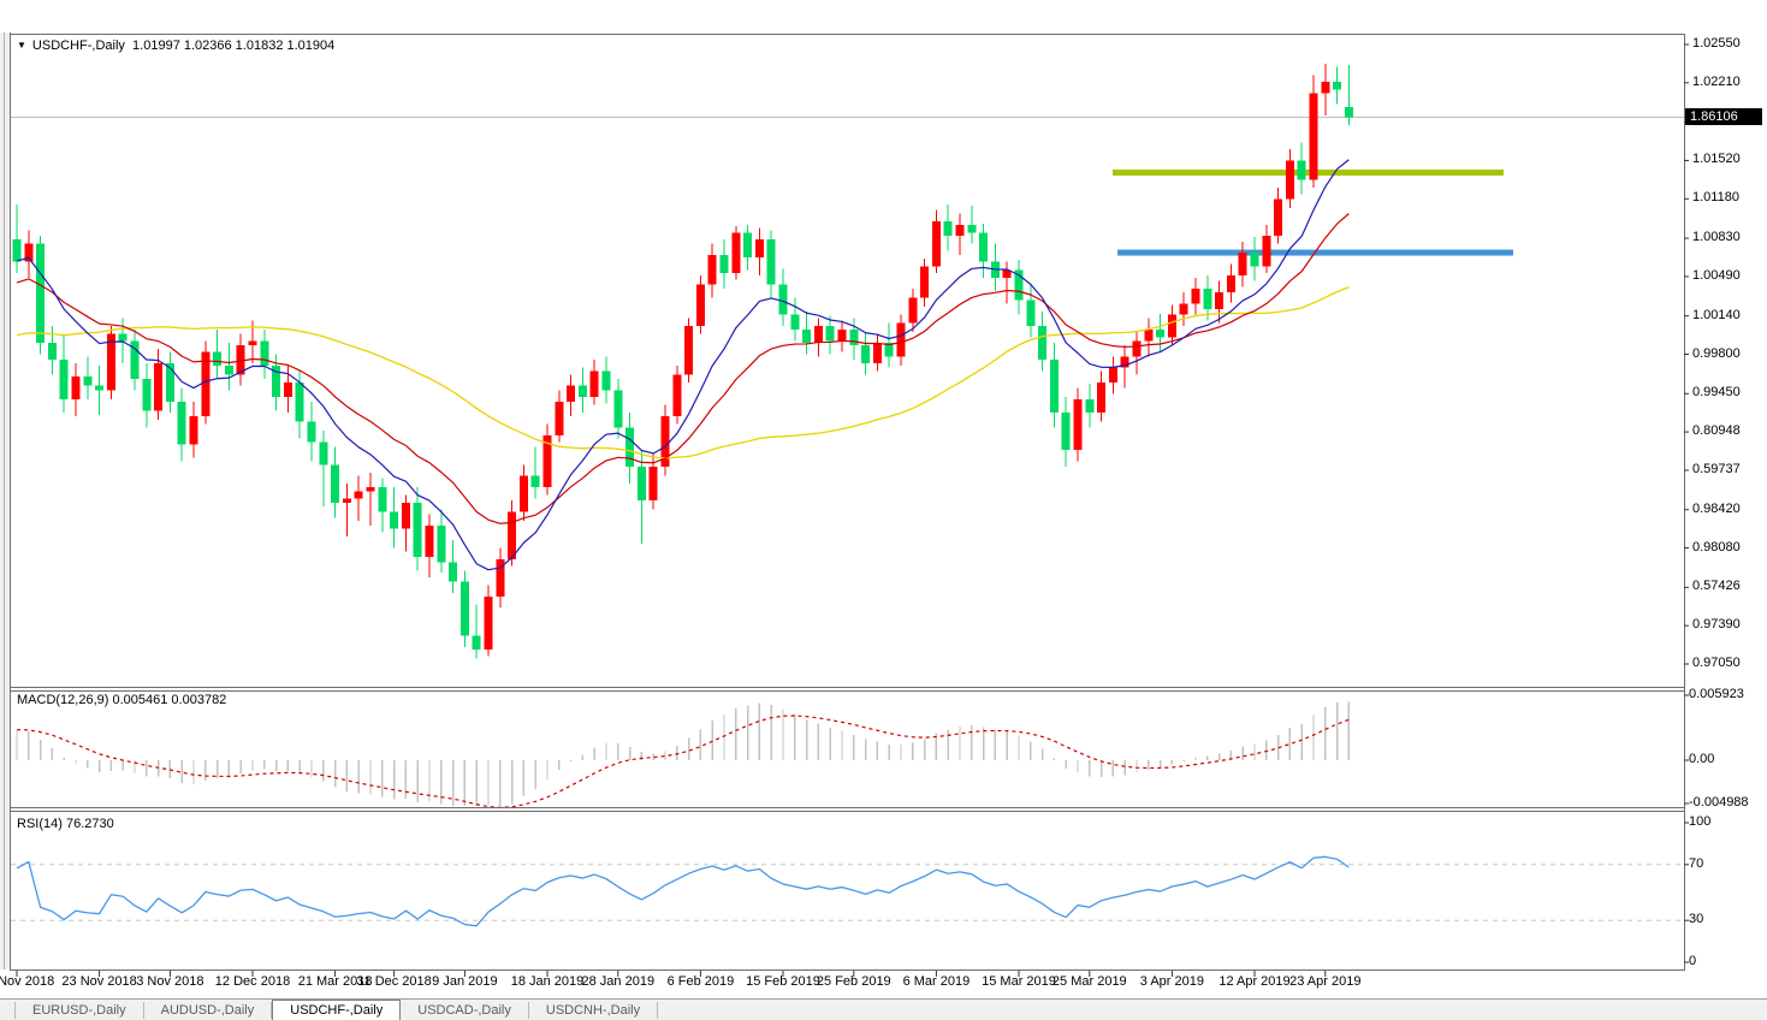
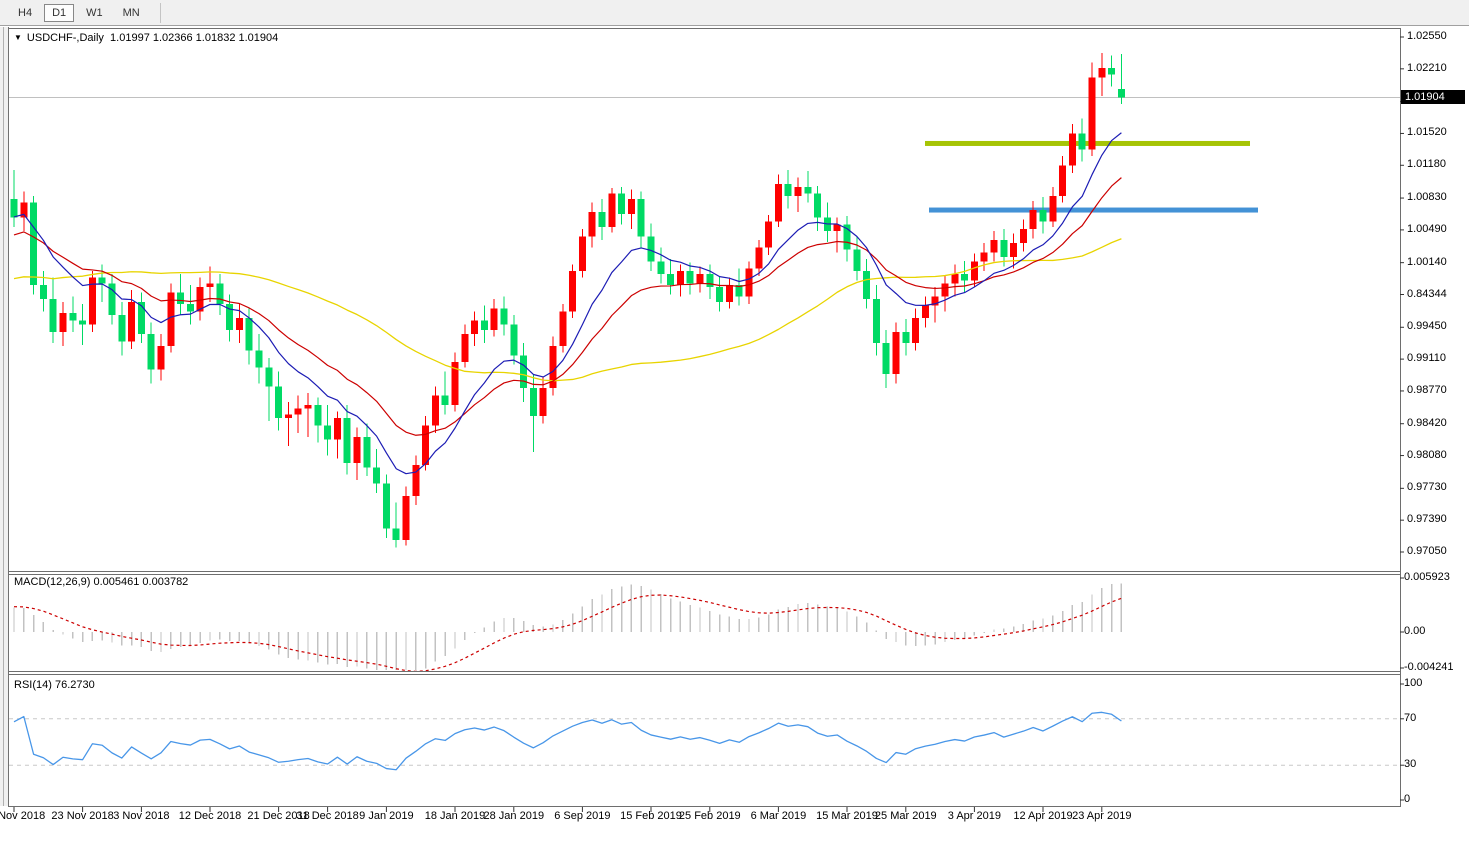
+ H4
+ D1
+ W1
+ MN
  ▼ USDCHF-,Daily 1.01997 1.02366 1.01832 1.01904
  MACD(12,26,9) 0.005461 0.003782
  RSI(14) 76.2730
  1.02550
  1.02210
  1.01520
  1.01180
  1.00830
  1.00490
  1.00140
- 0.99800
+ 0.84344
  0.99450
- 0.80948
+ 0.99110
- 0.59737
+ 0.98770
  0.98420
  0.98080
- 0.57426
+ 0.97730
  0.97390
  0.97050
  0.005923
  0.00
- -0.004988
+ -0.004241
  100
  70
  30
  0
  Nov 2018
  23 Nov 2018
  3 Nov 2018
  12 Dec 2018
- 21 Mar 2018
+ 21 Dec 2018
  31 Dec 2018
  9 Jan 2019
  18 Jan 2019
  28 Jan 2019
- 6 Feb 2019
+ 6 Sep 2019
  15 Feb 2019
  25 Feb 2019
  6 Mar 2019
  15 Mar 2019
  25 Mar 2019
  3 Apr 2019
  12 Apr 2019
  23 Apr 2019
- 1.86106
+ 1.01904
- EURUSD-,Daily
- AUDUSD-,Daily
- USDCHF-,Daily
- USDCAD-,Daily
- USDCNH-,Daily
